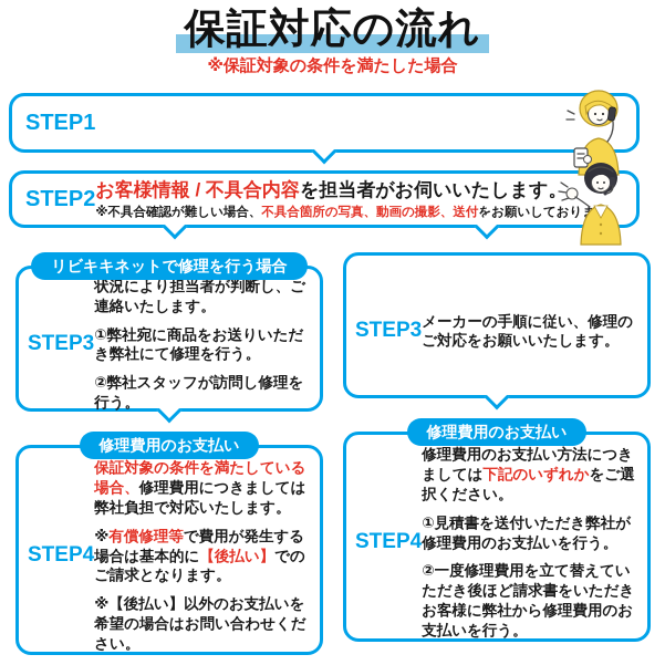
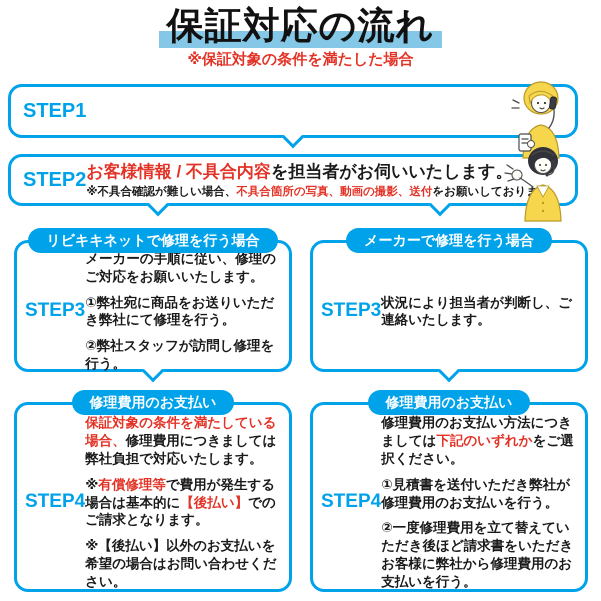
  保証対応の流れ
  ※保証対象の条件を満たした場合
  STEP1
  STEP2
  お客様情報 / 不具合内容を担当者がお伺いいたします。
  ※不具合確認が難しい場合、不具合箇所の写真、動画の撮影、送付をお願いしており。
  リビキキネットで修理を行う場合
  STEP3
- 状況により担当者が判断し、ご連絡いたします。
+ メーカーの手順に従い、修理のご対応をお願いいたします。
  ①弊社宛に商品をお送りいただき弊社にて修理を行う。
  ②弊社スタッフが訪問し修理を行う。
  修理費用のお支払い
  STEP4
  保証対象の条件を満たしている場合、修理費用につきましては弊社負担で対応いたします。
  ※有償修理等で費用が発生する場合は基本的に【後払い】でのご請求となります。
  ※【後払い】以外のお支払いを希望の場合はお問い合わせください。
+ メーカーで修理を行う場合
  STEP3
- メーカーの手順に従い、修理のご対応をお願いいたします。
+ 状況により担当者が判断し、ご連絡いたします。
  修理費用のお支払い
  STEP4
  修理費用のお支払い方法につきましては下記のいずれかをご選択ください。
  ①見積書を送付いただき弊社が修理費用のお支払いを行う。
  ②一度修理費用を立て替えていただき後ほど請求書をいただきお客様に弊社から修理費用のお支払いを行う。
